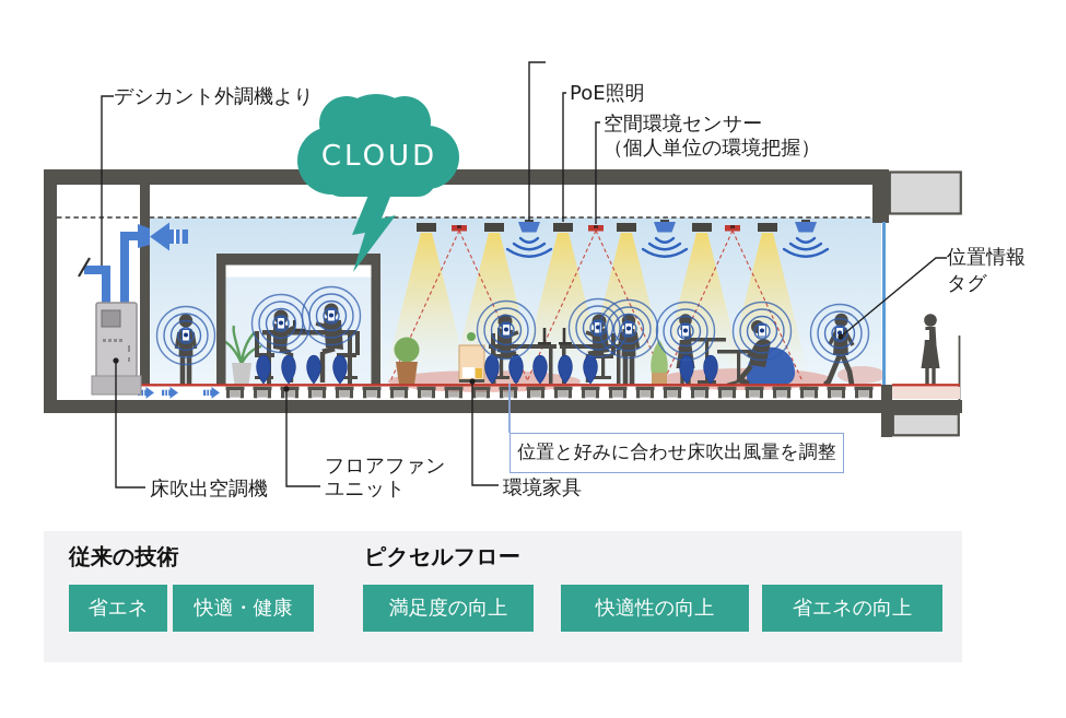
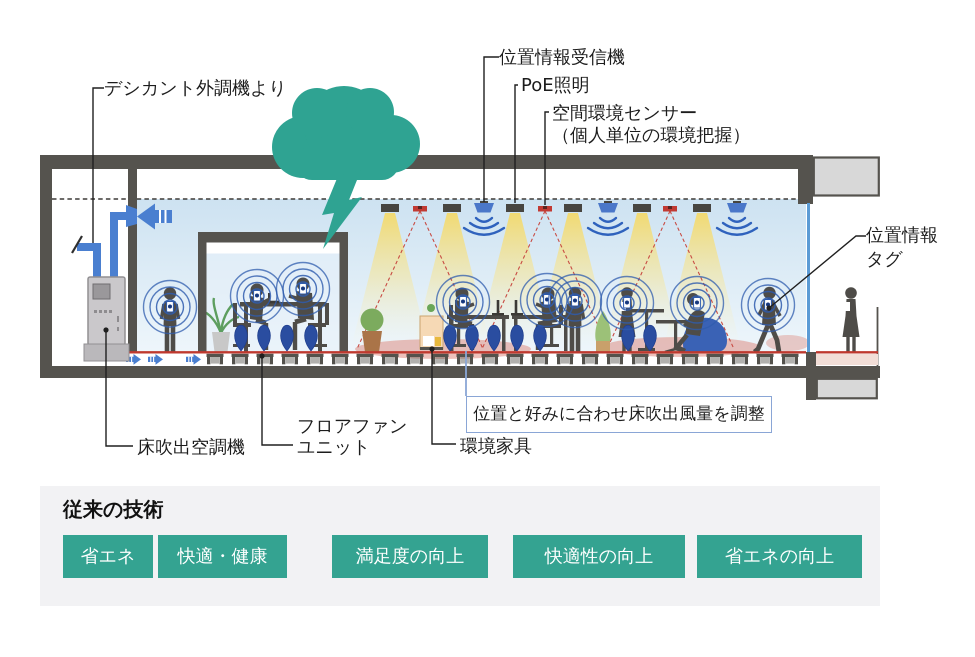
- CLOUD
  デシカント外調機より
+ 位置情報受信機
  PoE照明
  空間環境センサー
  （個人単位の環境把握）
  位置情報
  タグ
  床吹出空調機
  フロアファン
  ユニット
  環境家具
  位置と好みに合わせ床吹出風量を調整
  従来の技術
- ピクセルフロー
  省エネ
  快適・健康
  満足度の向上
  快適性の向上
  省エネの向上
